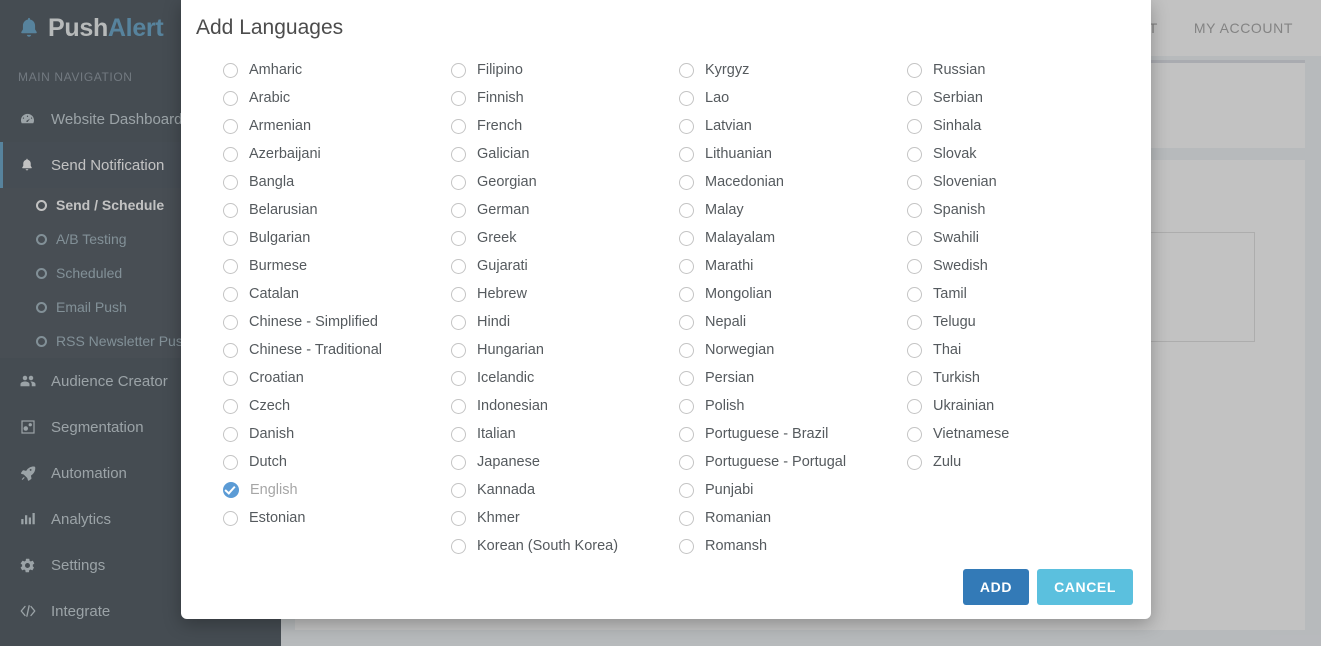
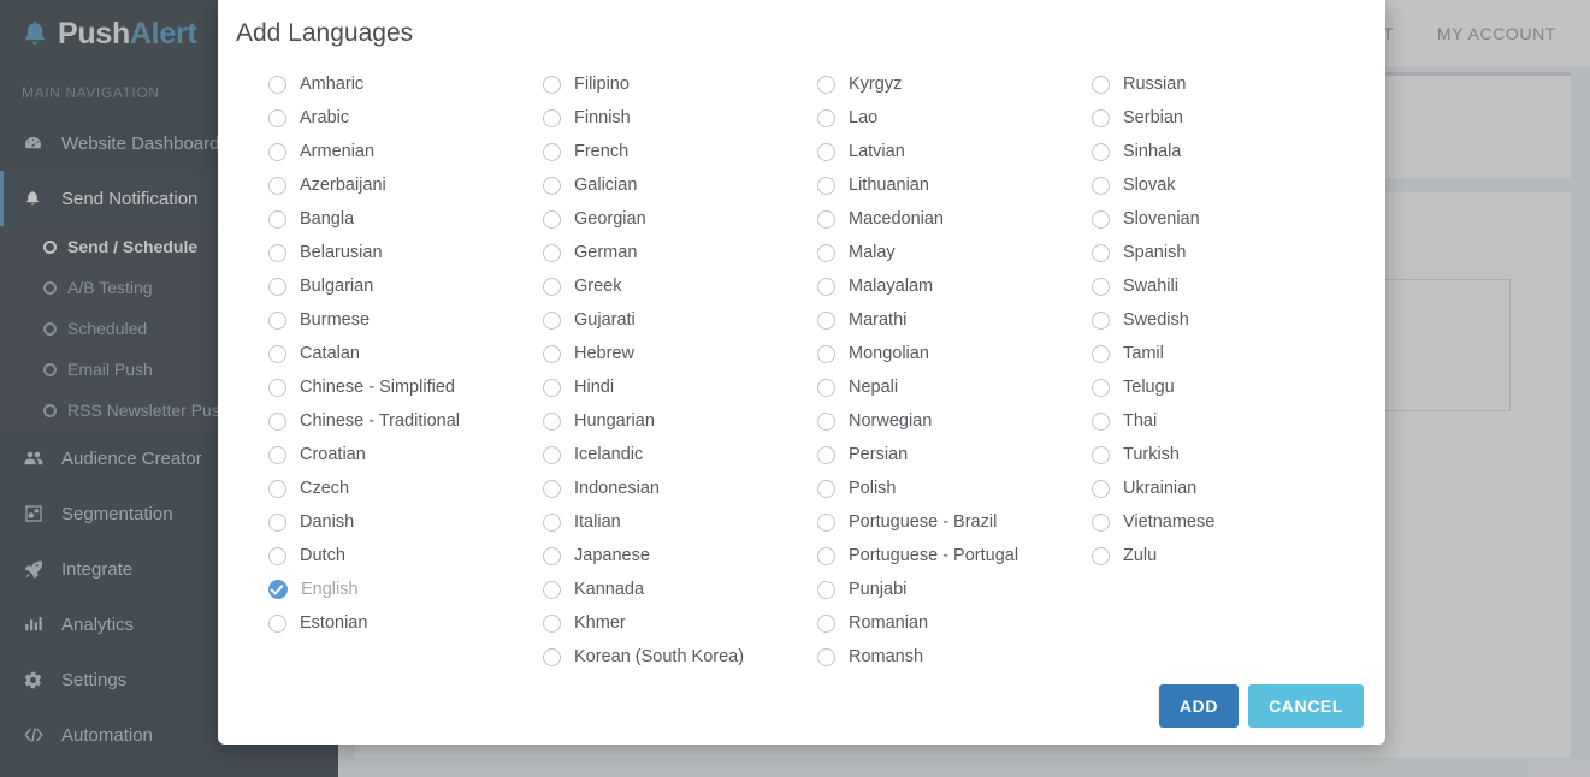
  PushAlert
  MY ACCOUNT
  MAIN NAVIGATION
  Website Dashboard
  Send Notification
  Send / Schedule
  A/B Testing
  Scheduled
  Email Push
  RSS Newsletter Pus
  Audience Creator
  Segmentation
- Automation
+ Integrate
  Analytics
  Settings
- Integrate
+ Automation
  Add Languages
  Amharic
  Arabic
  Armenian
  Azerbaijani
  Bangla
  Belarusian
  Bulgarian
  Burmese
  Catalan
  Chinese - Simplified
  Chinese - Traditional
  Croatian
  Czech
  Danish
  Dutch
  English
  Estonian
  Filipino
  Finnish
  French
  Galician
  Georgian
  German
  Greek
  Gujarati
  Hebrew
  Hindi
  Hungarian
  Icelandic
  Indonesian
  Italian
  Japanese
  Kannada
  Khmer
  Korean (South Korea)
  Kyrgyz
  Lao
  Latvian
  Lithuanian
  Macedonian
  Malay
  Malayalam
  Marathi
  Mongolian
  Nepali
  Norwegian
  Persian
  Polish
  Portuguese - Brazil
  Portuguese - Portugal
  Punjabi
  Romanian
  Romansh
  Russian
  Serbian
  Sinhala
  Slovak
  Slovenian
  Spanish
  Swahili
  Swedish
  Tamil
  Telugu
  Thai
  Turkish
  Ukrainian
  Vietnamese
  Zulu
  ADD
  CANCEL
